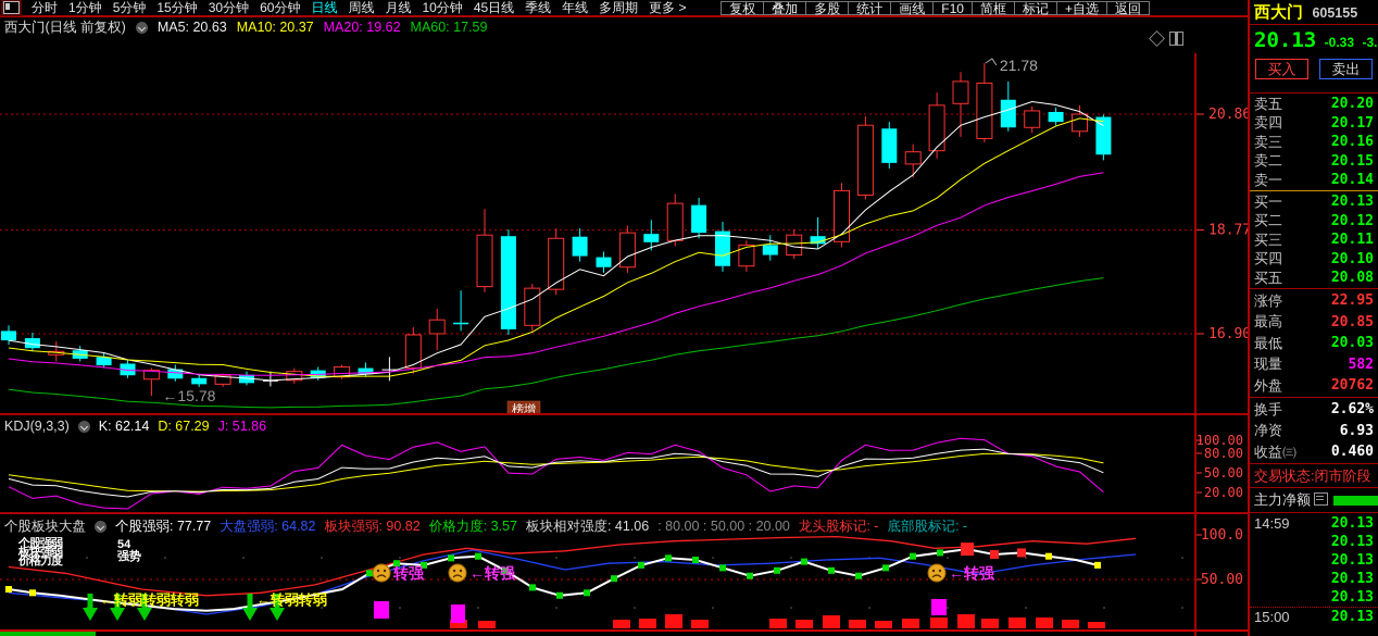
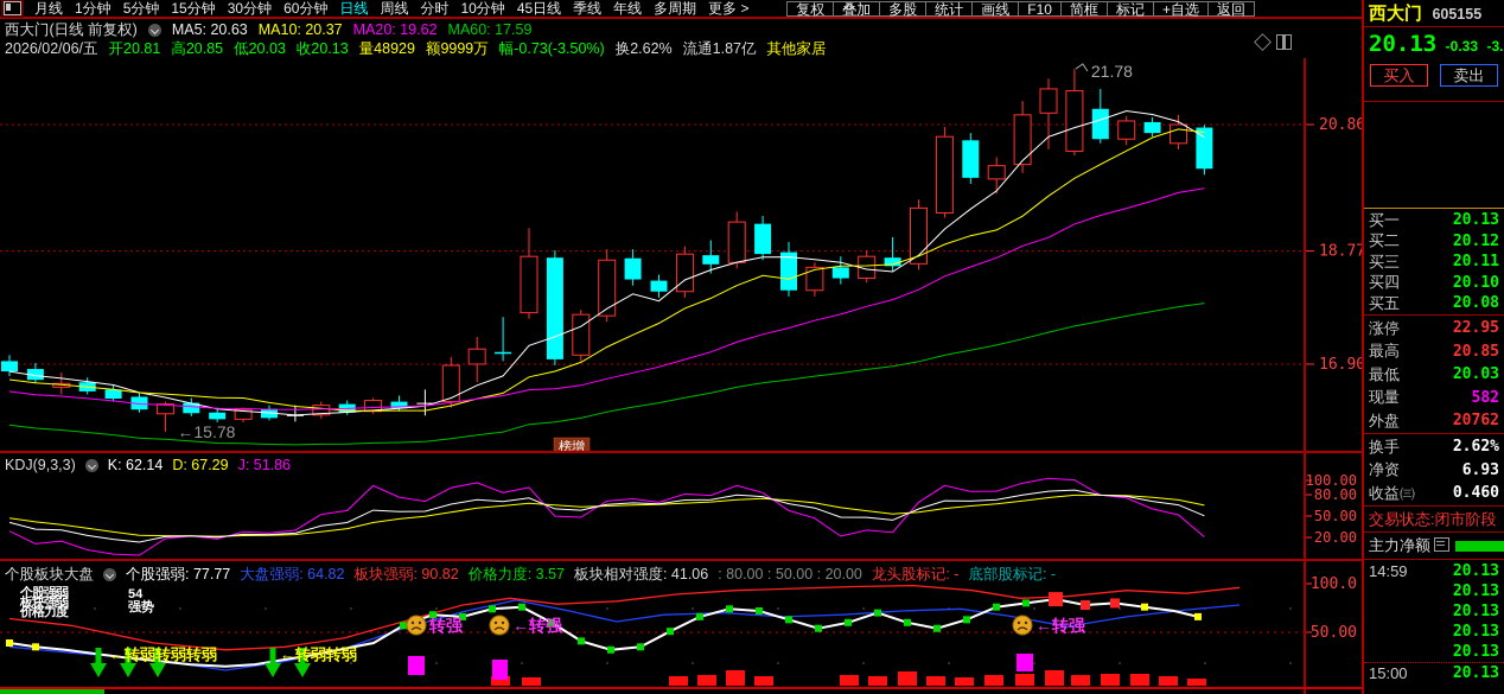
- 分时
+ 月线
  1分钟
  5分钟
  15分钟
  30分钟
  60分钟
  日线
  周线
- 月线
+ 分时
  10分钟
  45日线
  季线
  年线
  多周期
  更多 >
  复权
  叠加
  多股
  统计
  画线
  F10
  简框
  标记
  +自选
  返回
  西大门(日线 前复权) MA5: 20.63 MA10: 20.37 MA20: 19.62 MA60: 17.59
+ 2026/02/06/五 开20.81 高20.85 低20.03 收20.13 量48929 额9999万 幅-0.73(-3.50%) 换2.62% 流通1.87亿 其他家居
  20.8
  18.7
  16.9
  21.78
  ←15.78
  榜增
  100.00
  80.00
  50.00
  20.00
  ←转弱转弱转弱
  ←转弱转弱
  转强
  ←转强
  ←转强
  100.0
  50.00
  KDJ(9,3,3) K: 62.14 D: 67.29 J: 51.86
  个股板块大盘 个股强弱: 77.77 大盘强弱: 64.82 板块强弱: 90.82 价格力度: 3.57 板块相对强度: 41.06 : 80.00 : 50.00 : 20.00 龙头股标记: - 底部股标记: -
  个股强弱
  板块强弱
  价格力度
  54
  强势
  西大门 605155
  20.13 -0.33 -3.
  买入
  卖出
- 卖五
- 20.20
- 卖四
- 20.17
- 卖三
- 20.16
- 卖二
- 20.15
- 卖一
- 20.14
  买一
  20.13
  买二
  20.12
  买三
  20.11
  买四
  20.10
  买五
  20.08
  涨停
  22.95
  最高
  20.85
  最低
  20.03
  现量
  582
  外盘
  20762
  换手
  2.62%
  净资
  6.93
  收益㈢
  0.460
  交易状态:闭市阶段
  主力净额
  14:59
  20.13
  20.13
  20.13
  20.13
  20.13
  15:00
  20.13
